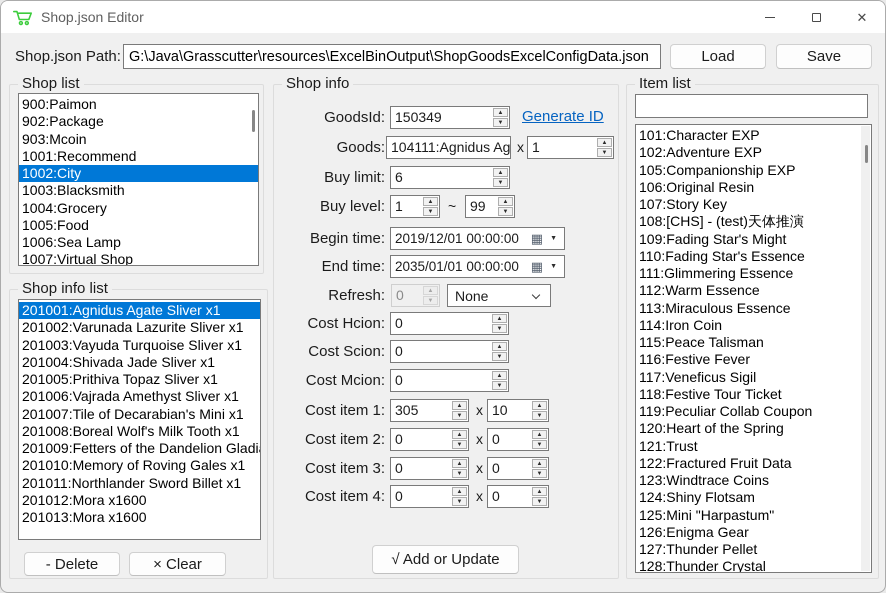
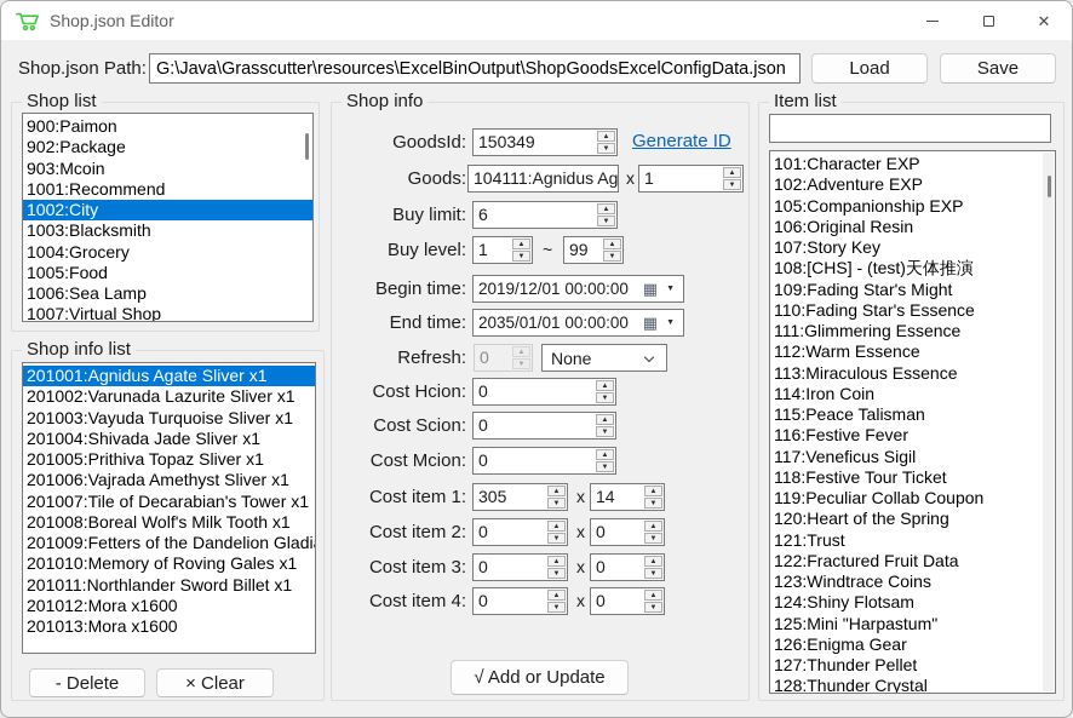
  Shop.json Editor
  ✕
  Shop.json Path:
  G:\Java\Grasscutter\resources\ExcelBinOutput\ShopGoodsExcelConfigData.json
  Load
  Save
  Shop list
  900:Paimon
  902:Package
  903:Mcoin
  1001:Recommend
  1002:City
  1003:Blacksmith
  1004:Grocery
  1005:Food
  1006:Sea Lamp
  1007:Virtual Shop
  Shop info list
  201001:Agnidus Agate Sliver x1
  201002:Varunada Lazurite Sliver x1
  201003:Vayuda Turquoise Sliver x1
  201004:Shivada Jade Sliver x1
  201005:Prithiva Topaz Sliver x1
  201006:Vajrada Amethyst Sliver x1
- 201007:Tile of Decarabian's Mini x1
+ 201007:Tile of Decarabian's Tower x1
  201008:Boreal Wolf's Milk Tooth x1
  201009:Fetters of the Dandelion Gladi
  201010:Memory of Roving Gales x1
  201011:Northlander Sword Billet x1
  201012:Mora x1600
  201013:Mora x1600
  - Delete
  × Clear
  Shop info
  GoodsId:
  150349
  Generate ID
  Goods:
  104111:Agnidus Ag
  x
  1
  Buy limit:
  6
  Buy level:
  1
  ~
  99
  Begin time:
  2019/12/01 00:00:00
  ▦
  End time:
  2035/01/01 00:00:00
  ▦
  Refresh:
  0
  None
  Cost Hcion:
  0
  Cost Scion:
  0
  Cost Mcion:
  0
  Cost item 1:
  305
  x
- 10
+ 14
  Cost item 2:
  0
  x
  0
  Cost item 3:
  0
  x
  0
  Cost item 4:
  0
  x
  0
  √ Add or Update
  Item list
  101:Character EXP
  102:Adventure EXP
  105:Companionship EXP
  106:Original Resin
  107:Story Key
  108:[CHS] - (test)天体推演
  109:Fading Star's Might
  110:Fading Star's Essence
  111:Glimmering Essence
  112:Warm Essence
  113:Miraculous Essence
  114:Iron Coin
  115:Peace Talisman
  116:Festive Fever
  117:Veneficus Sigil
  118:Festive Tour Ticket
  119:Peculiar Collab Coupon
  120:Heart of the Spring
  121:Trust
  122:Fractured Fruit Data
  123:Windtrace Coins
  124:Shiny Flotsam
  125:Mini "Harpastum"
  126:Enigma Gear
  127:Thunder Pellet
  128:Thunder Crystal
